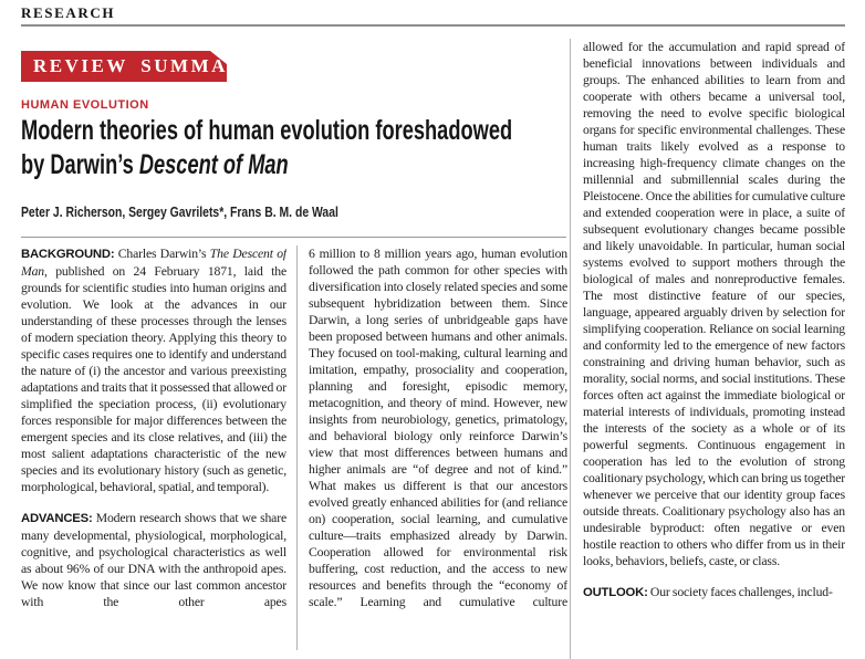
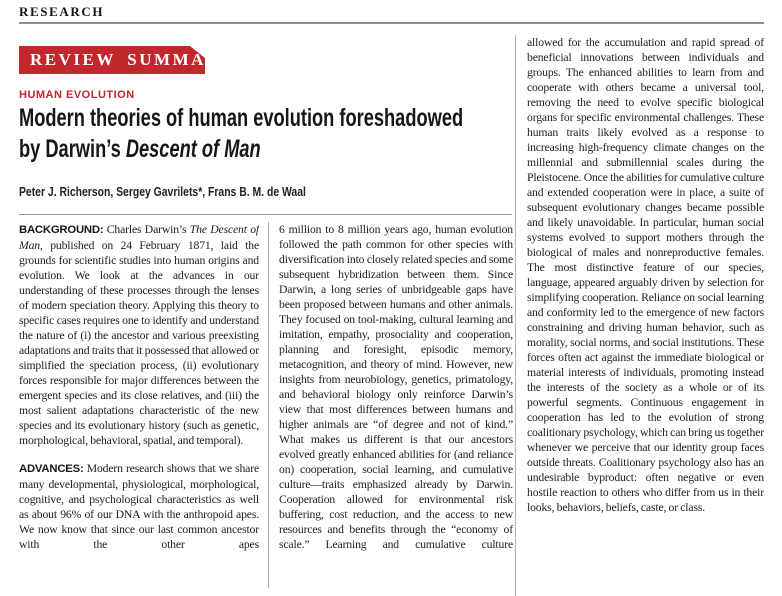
  RESEARCH
  REVIEW SUMMA
  HUMAN EVOLUTION
  Modern theories of human evolution foreshadowed
  by Darwin’s Descent of Man
  Peter J. Richerson, Sergey Gavrilets*, Frans B. M. de Waal
  BACKGROUND: Charles Darwin’s The Descent of Man, published on 24 February 1871, laid the grounds for scientific studies into human origins and evolution. We look at the advances in our understanding of these processes through the lenses of modern speciation theory. Applying this theory to specific cases requires one to identify and understand the nature of (i) the ancestor and various preexisting adaptations and traits that it possessed that allowed or simplified the speciation process, (ii) evolutionary forces responsible for major differences between the emergent species and its close relatives, and (iii) the most salient adaptations characteristic of the new species and its evolutionary history (such as genetic, morphological, behavioral, spatial, and temporal).
  ADVANCES: Modern research shows that we share many developmental, physiological, morphological, cognitive, and psychological characteristics as well as about 96% of our DNA with the anthropoid apes. We now know that since our last common ancestor with the other apes
  6 million to 8 million years ago, human evolution followed the path common for other species with diversification into closely related species and some subsequent hybridization between them. Since Darwin, a long series of unbridgeable gaps have been proposed between humans and other animals. They focused on tool-making, cultural learning and imitation, empathy, prosociality and cooperation, planning and foresight, episodic memory, metacognition, and theory of mind. However, new insights from neurobiology, genetics, primatology, and behavioral biology only reinforce Darwin’s view that most differences between humans and higher animals are “of degree and not of kind.” What makes us different is that our ancestors evolved greatly enhanced abilities for (and reliance on) cooperation, social learning, and cumulative culture—traits emphasized already by Darwin. Cooperation allowed for environmental risk buffering, cost reduction, and the access to new resources and benefits through the “economy of scale.” Learning and cumulative culture
  allowed for the accumulation and rapid spread of beneficial innovations between individuals and groups. The enhanced abilities to learn from and cooperate with others became a universal tool, removing the need to evolve specific biological organs for specific environmental challenges. These human traits likely evolved as a response to increasing high-frequency climate changes on the millennial and submillennial scales during the Pleistocene. Once the abilities for cumulative culture and extended cooperation were in place, a suite of subsequent evolutionary changes became possible and likely unavoidable. In particular, human social systems evolved to support mothers through the biological of males and nonreproductive females. The most distinctive feature of our species, language, appeared arguably driven by selection for simplifying cooperation. Reliance on social learning and conformity led to the emergence of new factors constraining and driving human behavior, such as morality, social norms, and social institutions. These forces often act against the immediate biological or material interests of individuals, promoting instead the interests of the society as a whole or of its powerful segments. Continuous engagement in cooperation has led to the evolution of strong coalitionary psychology, which can bring us together whenever we perceive that our identity group faces outside threats. Coalitionary psychology also has an undesirable byproduct: often negative or even hostile reaction to others who differ from us in their looks, behaviors, beliefs, caste, or class.
- OUTLOOK: Our society faces challenges, includ-
